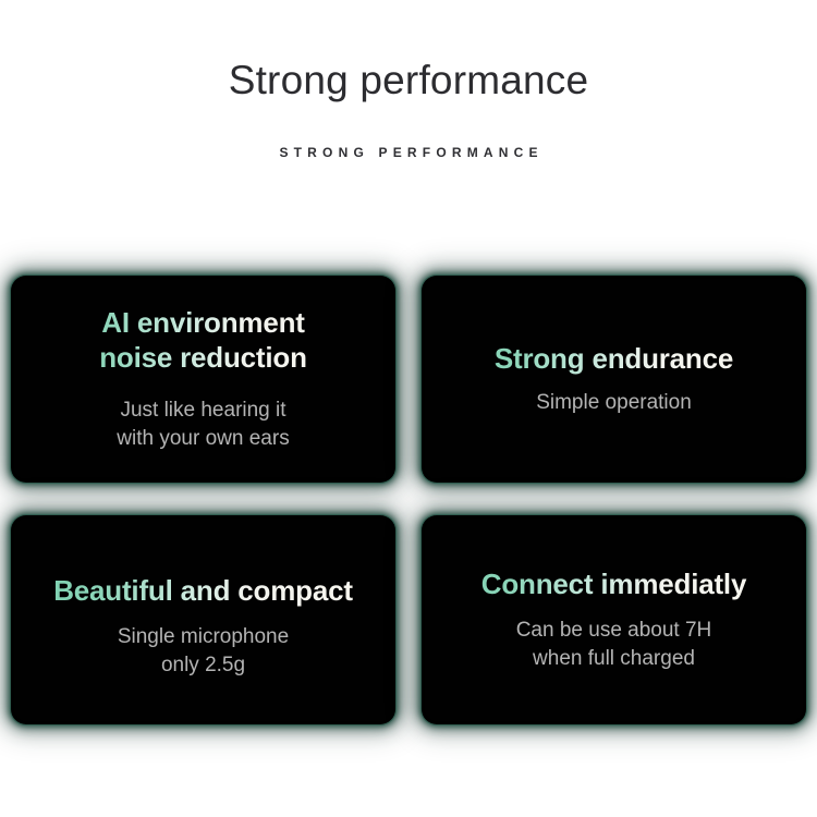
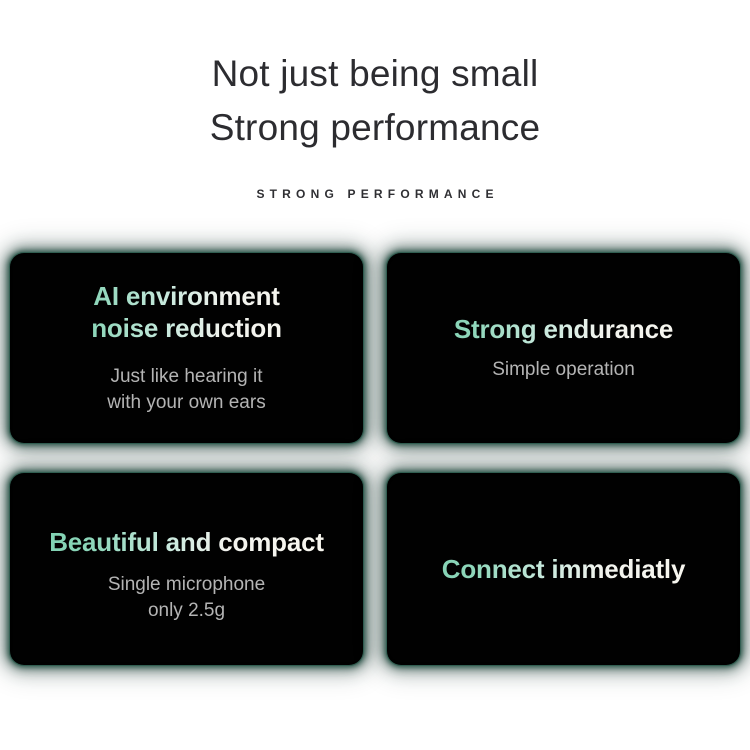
+ Not just being small
  Strong performance
  STRONG PERFORMANCE
  AI environment
  noise reduction
  Just like hearing it
  with your own ears
  Strong endurance
  Simple operation
  Beautiful and compact
  Single microphone
  only 2.5g
  Connect immediatly
- Can be use about 7H
- when full charged
